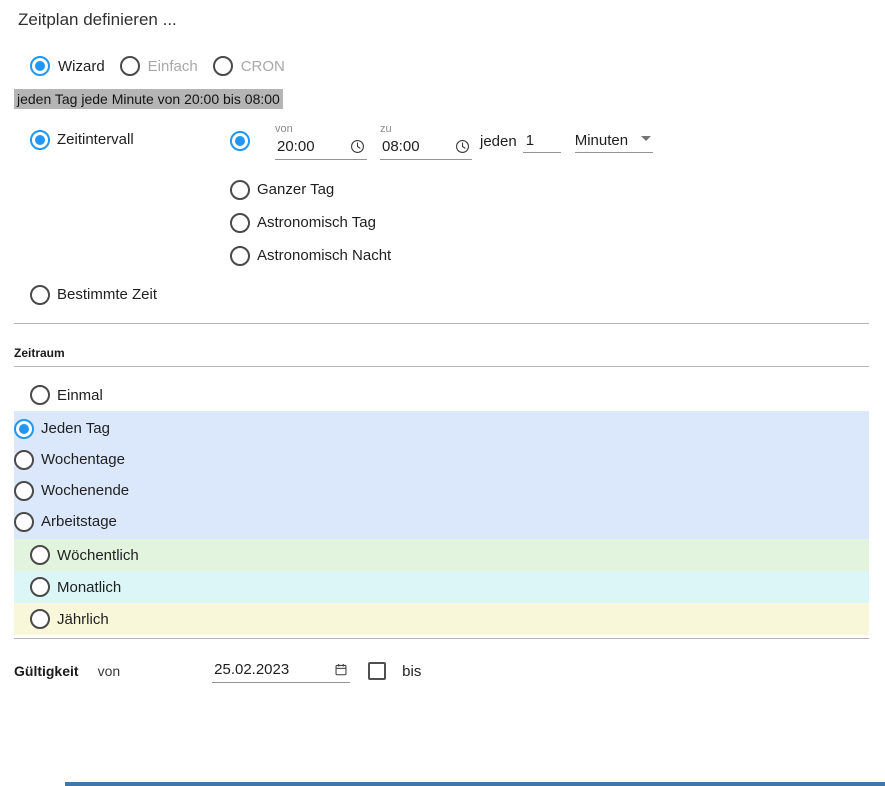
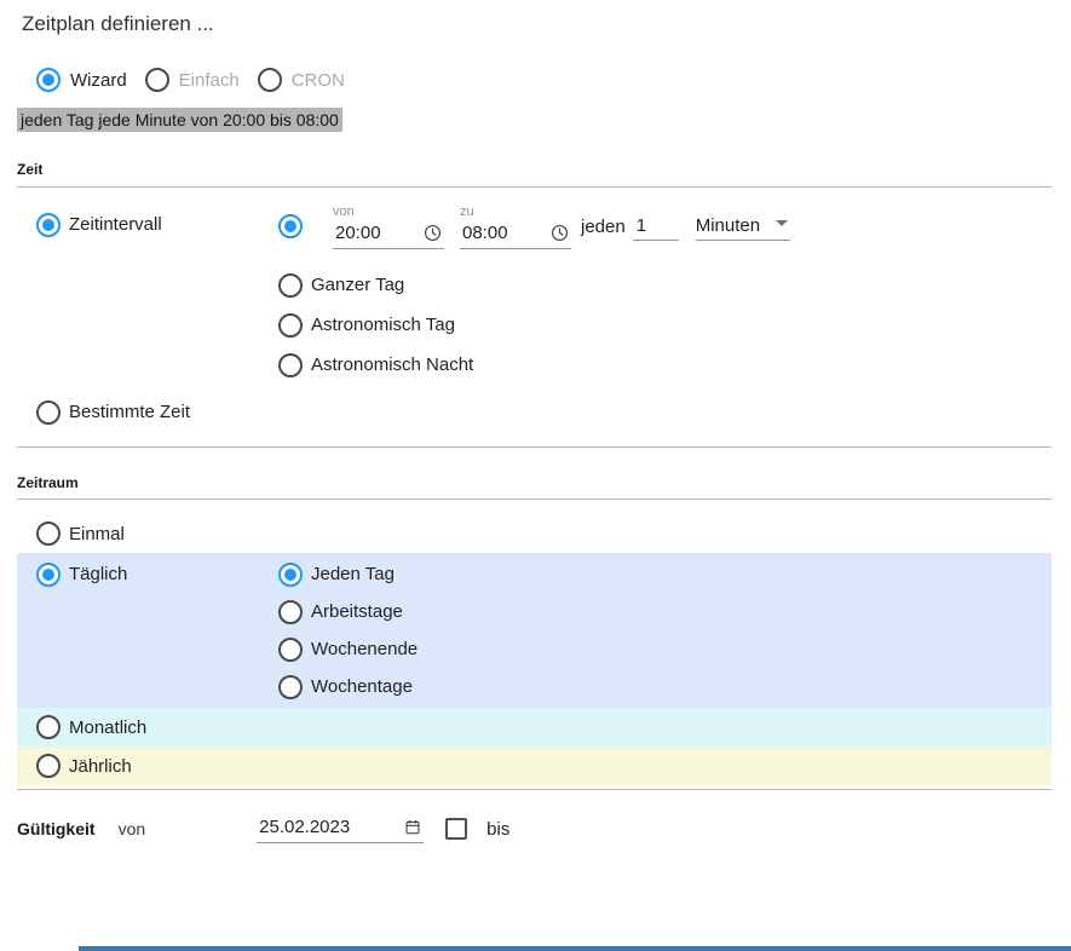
  Zeitplan definieren ...
  Wizard
  Einfach
  CRON
  jeden Tag jede Minute von 20:00 bis 08:00
+ Zeit
  Zeitintervall
  von
  20:00
  zu
  08:00
  jeden
  1
  Minuten
  Ganzer Tag
  Astronomisch Tag
  Astronomisch Nacht
  Bestimmte Zeit
  Zeitraum
  Einmal
+ Täglich
  Jeden Tag
- Wochentage
+ Arbeitstage
  Wochenende
- Arbeitstage
+ Wochentage
- Wöchentlich
  Monatlich
  Jährlich
  Gültigkeit
  von
  25.02.2023
  bis
